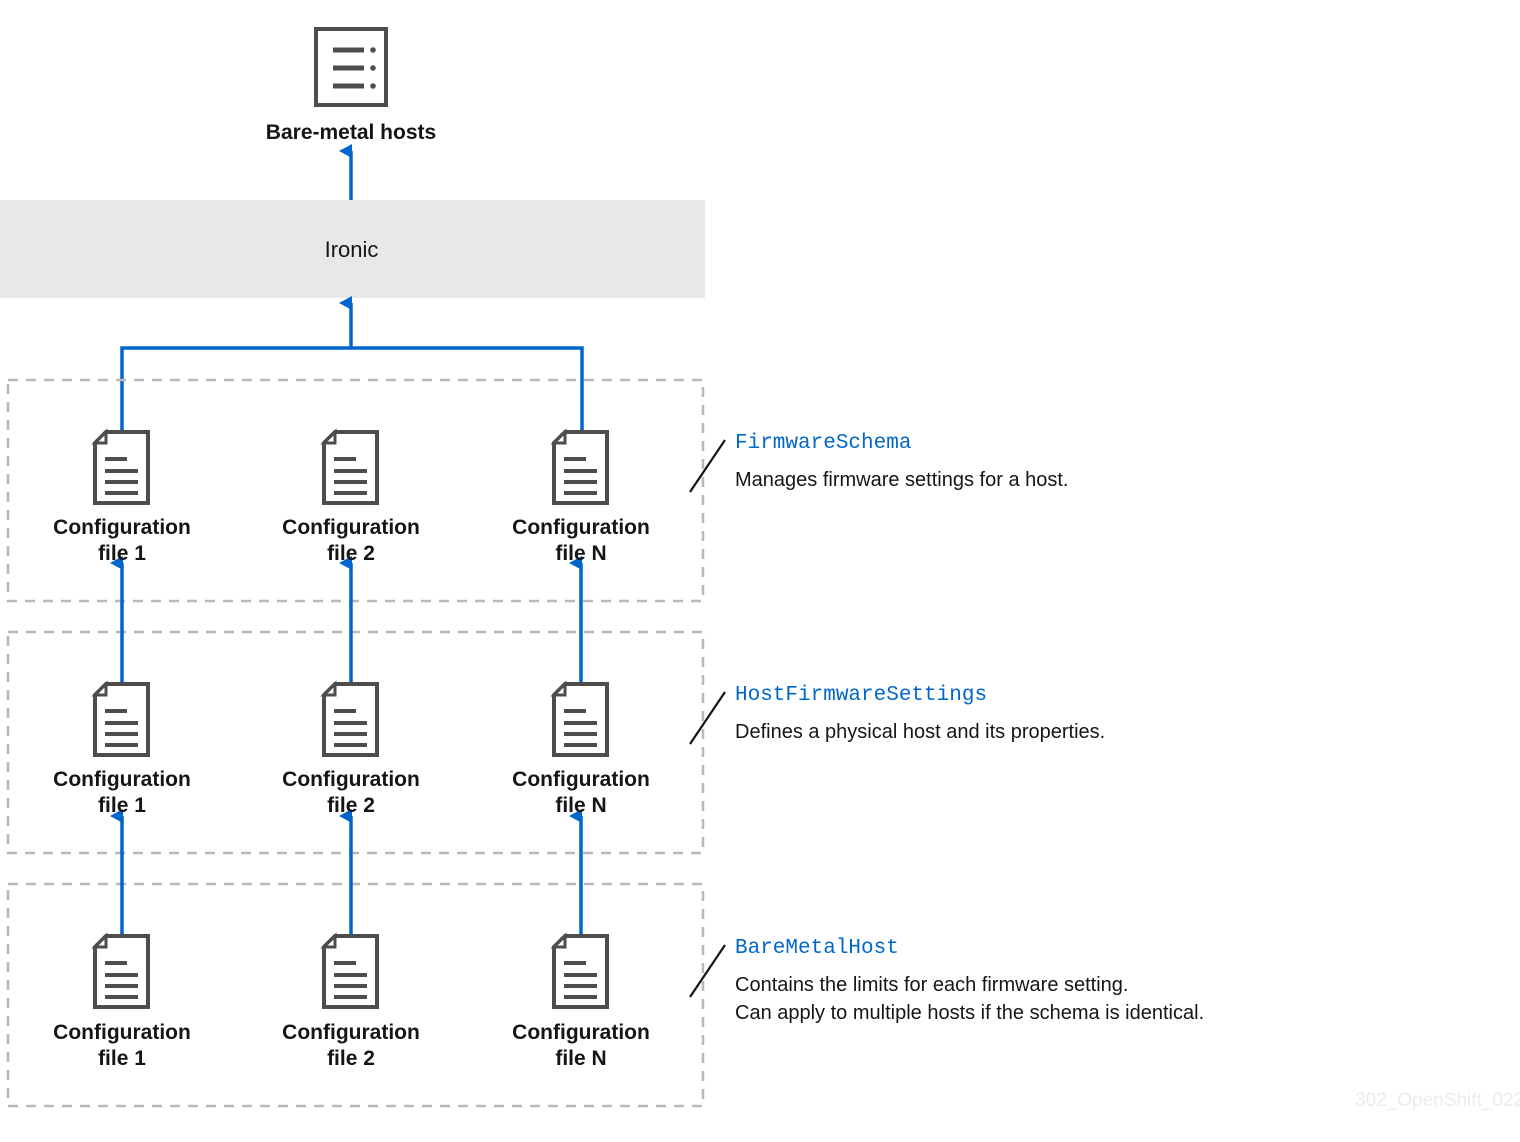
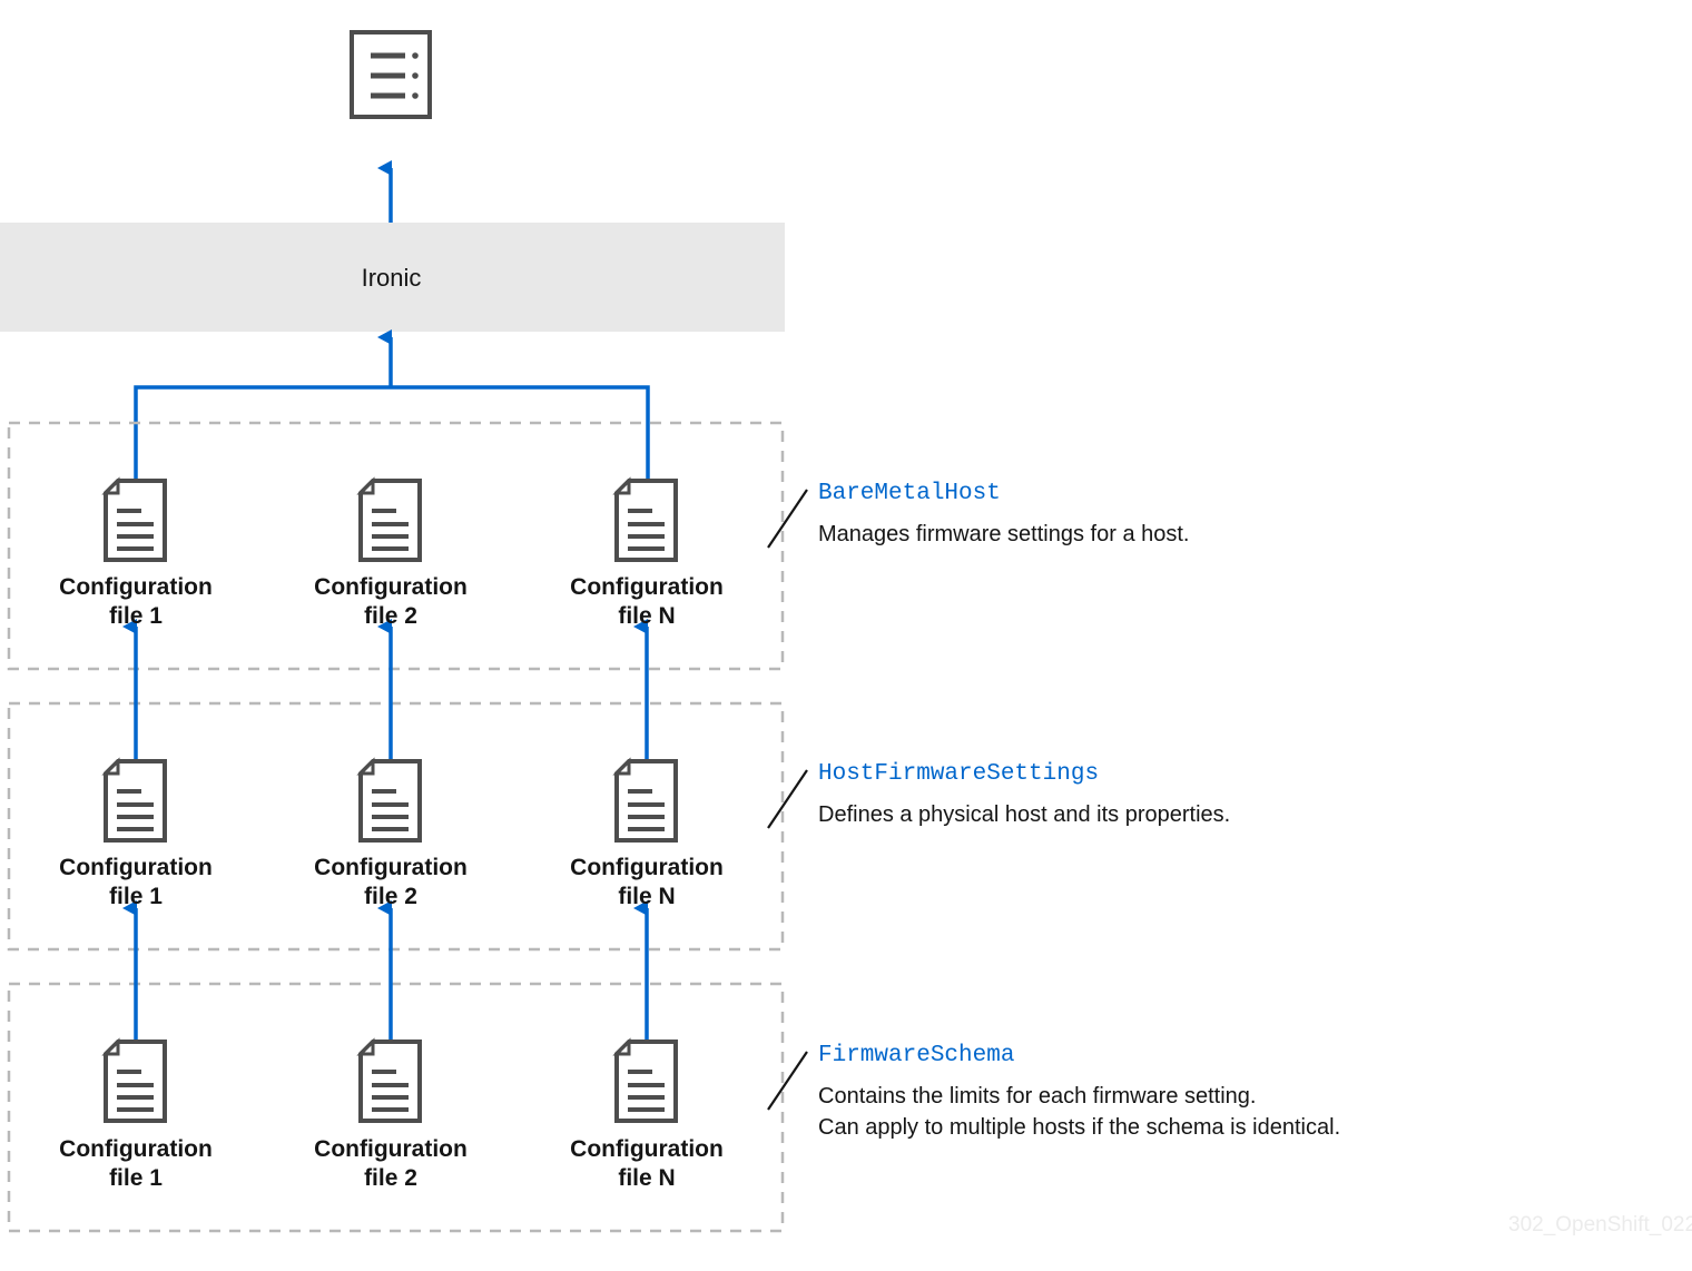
- Bare-metal hosts
  Ironic
  Configuration
  file 1
  Configuration
  file 2
  Configuration
  file N
  Configuration
  file 1
  Configuration
  file 2
  Configuration
  file N
  Configuration
  file 1
  Configuration
  file 2
  Configuration
  file N
- FirmwareSchema
+ BareMetalHost
  Manages firmware settings for a host.
  HostFirmwareSettings
  Defines a physical host and its properties.
- BareMetalHost
+ FirmwareSchema
  Contains the limits for each firmware setting.
  Can apply to multiple hosts if the schema is identical.
